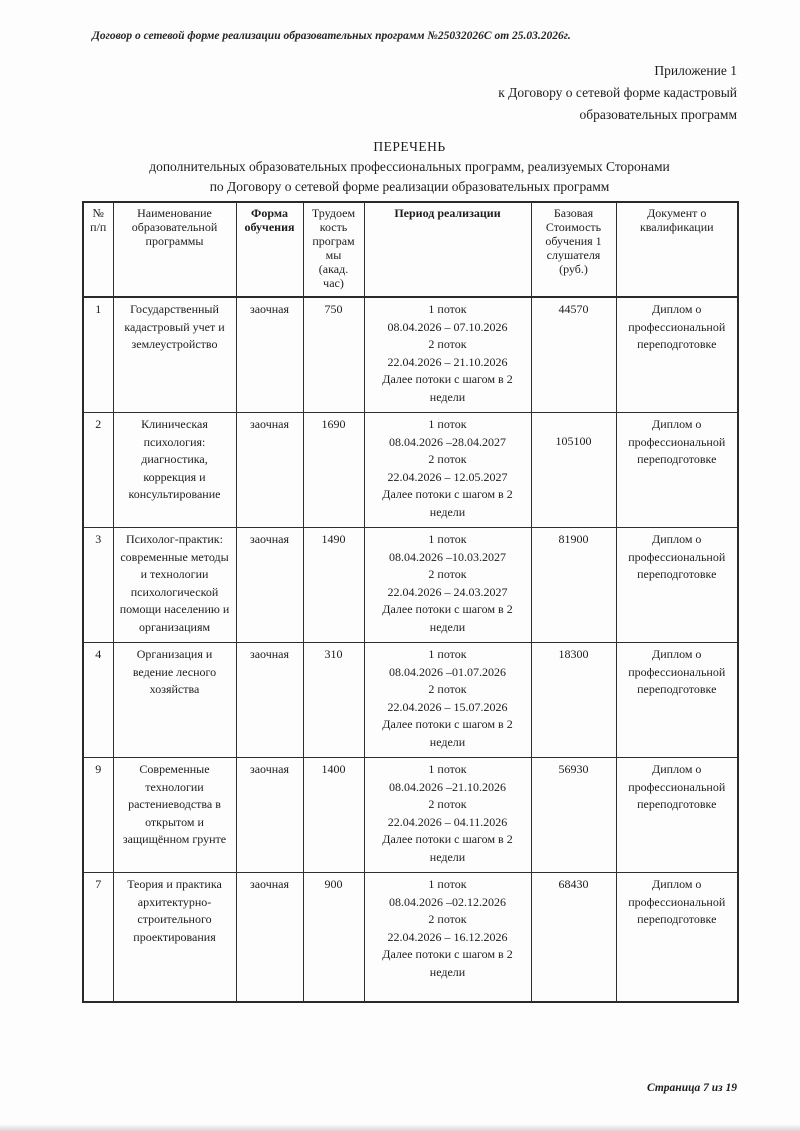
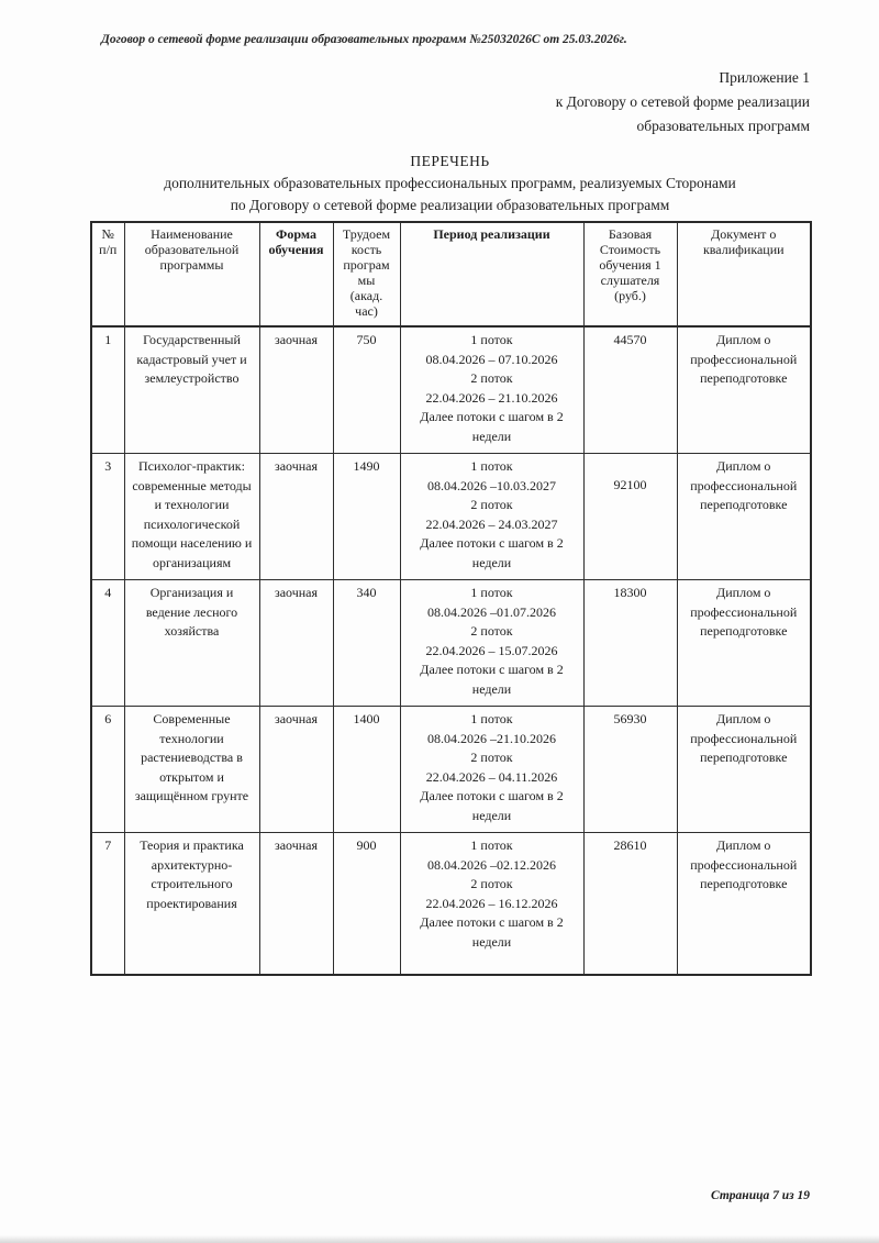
  Договор о сетевой форме реализации образовательных программ №25032026С от 25.03.2026г.
  Приложение 1
- к Договору о сетевой форме кадастровый
+ к Договору о сетевой форме реализации
  образовательных программ
  ПЕРЕЧЕНЬ
  дополнительных образовательных профессиональных программ, реализуемых Сторонами
  по Договору о сетевой форме реализации образовательных программ
  №п/п	Наименованиеобразовательнойпрограммы	Формаобучения	Трудоемкостьпрограммы(акад.час)	Период реализации	БазоваяСтоимостьобучения 1слушателя(руб.)	Документ оквалификации
  1	Государственный кадастровый учет и землеустройство	заочная	750	1 поток08.04.2026 – 07.10.20262 поток22.04.2026 – 21.10.2026Далее потоки с шагом в 2 недели	44570	Диплом о профессиональной переподготовке
- 2	Клиническая психология: диагностика, коррекция и консультирование	заочная	1690	1 поток08.04.2026 –28.04.20272 поток22.04.2026 – 12.05.2027Далее потоки с шагом в 2 недели	105100	Диплом о профессиональной переподготовке
- 3	Психолог-практик: современные методы и технологии психологической помощи населению и организациям	заочная	1490	1 поток08.04.2026 –10.03.20272 поток22.04.2026 – 24.03.2027Далее потоки с шагом в 2 недели	81900	Диплом о профессиональной переподготовке
+ 3	Психолог-практик: современные методы и технологии психологической помощи населению и организациям	заочная	1490	1 поток08.04.2026 –10.03.20272 поток22.04.2026 – 24.03.2027Далее потоки с шагом в 2 недели	92100	Диплом о профессиональной переподготовке
- 4	Организация и ведение лесного хозяйства	заочная	310	1 поток08.04.2026 –01.07.20262 поток22.04.2026 – 15.07.2026Далее потоки с шагом в 2 недели	18300	Диплом о профессиональной переподготовке
+ 4	Организация и ведение лесного хозяйства	заочная	340	1 поток08.04.2026 –01.07.20262 поток22.04.2026 – 15.07.2026Далее потоки с шагом в 2 недели	18300	Диплом о профессиональной переподготовке
- 9	Современные технологии растениеводства в открытом и защищённом грунте	заочная	1400	1 поток08.04.2026 –21.10.20262 поток22.04.2026 – 04.11.2026Далее потоки с шагом в 2 недели	56930	Диплом о профессиональной переподготовке
+ 6	Современные технологии растениеводства в открытом и защищённом грунте	заочная	1400	1 поток08.04.2026 –21.10.20262 поток22.04.2026 – 04.11.2026Далее потоки с шагом в 2 недели	56930	Диплом о профессиональной переподготовке
- 7	Теория и практика архитектурно-строительного проектирования	заочная	900	1 поток08.04.2026 –02.12.20262 поток22.04.2026 – 16.12.2026Далее потоки с шагом в 2 недели	68430	Диплом о профессиональной переподготовке
+ 7	Теория и практика архитектурно-строительного проектирования	заочная	900	1 поток08.04.2026 –02.12.20262 поток22.04.2026 – 16.12.2026Далее потоки с шагом в 2 недели	28610	Диплом о профессиональной переподготовке
  Страница 7 из 19
